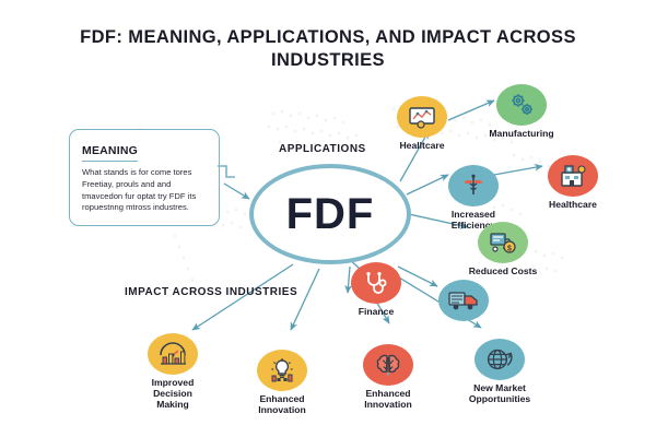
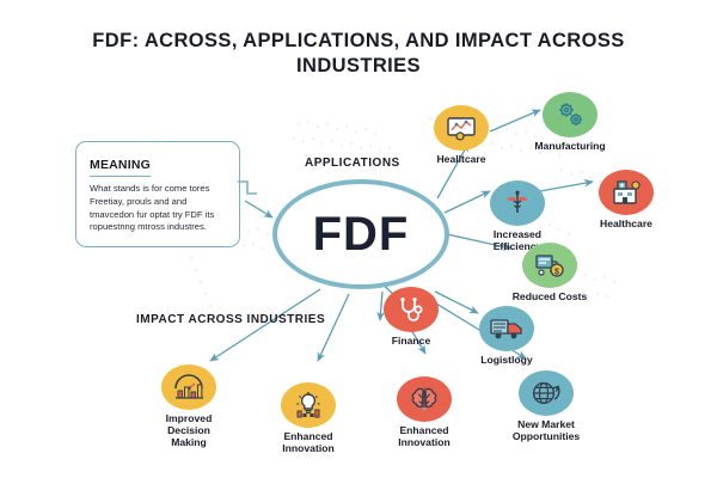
- FDF: MEANING, APPLICATIONS, AND IMPACT ACROSS INDUSTRIES
+ FDF: ACROSS, APPLICATIONS, AND IMPACT ACROSS INDUSTRIES
  MEANING
  What stands is for come tores Freetiay, prouls and and tmavcedon fur optat try FDF its ropuestnng mtross industres.
  FDF
  APPLICATIONS
  IMPACT ACROSS INDUSTRIES
  Healltcare
  Manufacturing
  Increased
  Efficien
  Healthcare
  Reduced Costs
  Finance
+ Logistlogy
  Improved
  Decision
  Making
  Enhanced
  Innovation
  Enhanced
  Innovation
  New Market
  Opportunities
